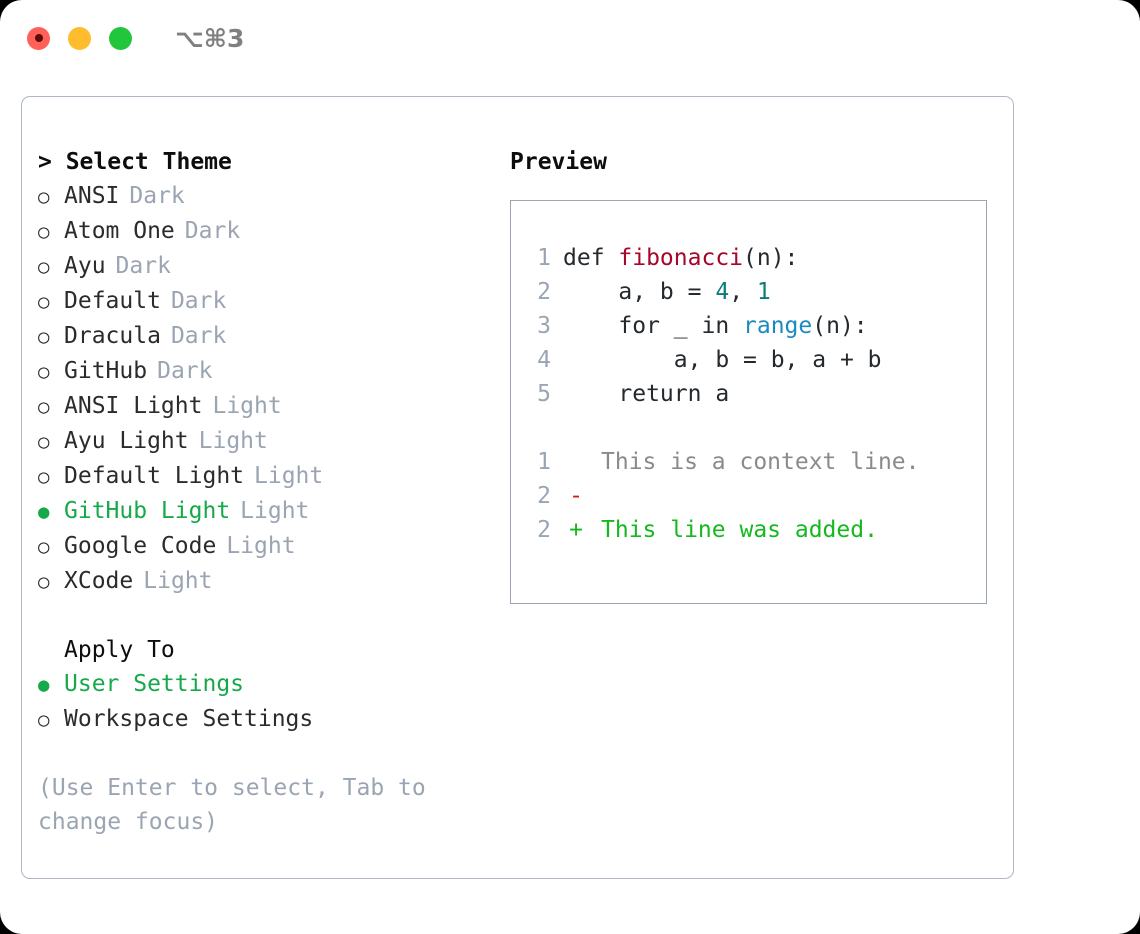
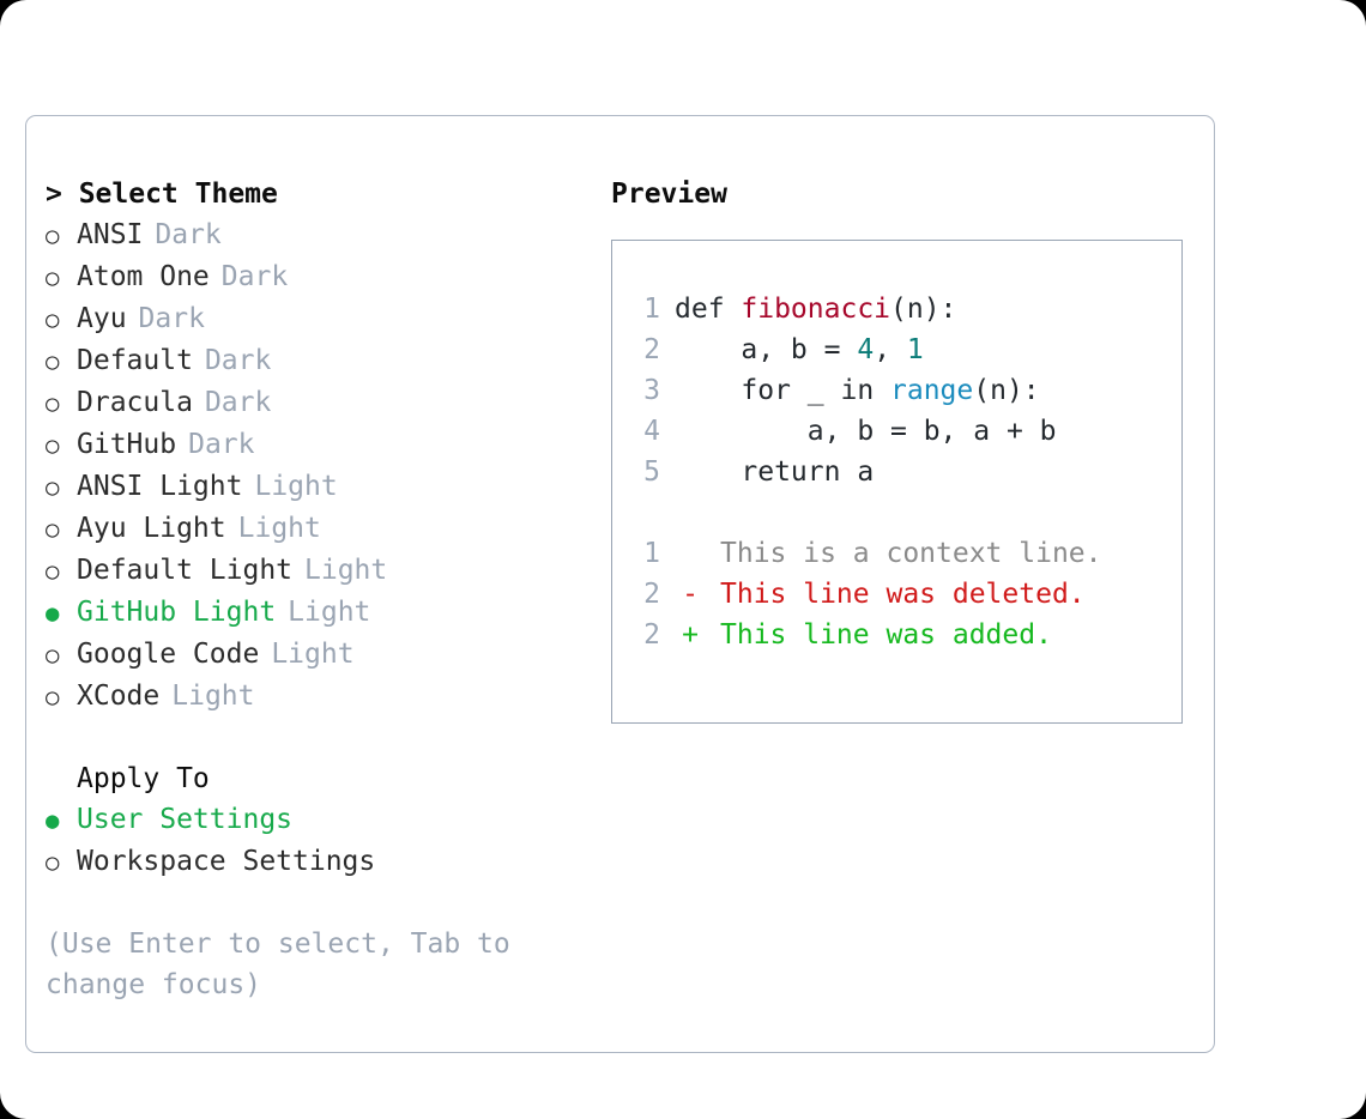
- ⌥⌘3
  > Select Theme
  ○
  ANSI
  Dark
  ○
  Atom One
  Dark
  ○
  Ayu
  Dark
  ○
  Default
  Dark
  ○
  Dracula
  Dark
  ○
  GitHub
  Dark
  ○
  ANSI Light
  Light
  ○
  Ayu Light
  Light
  ○
  Default Light
  Light
  ●
  GitHub Light
  Light
  ○
  Google Code
  Light
  ○
  XCode
  Light
  Apply To
  ●
  User Settings
  ○
  Workspace Settings
  (Use Enter to select, Tab to change focus)
  Preview
  1
  def fibonacci(n):
  2
  a, b = 4, 1
  3
  for _ in range(n):
  4
  a, b = b, a + b
  5
  return a
  1
  This is a context line.
  2
  -
+ This line was deleted.
  2
  +
  This line was added.
